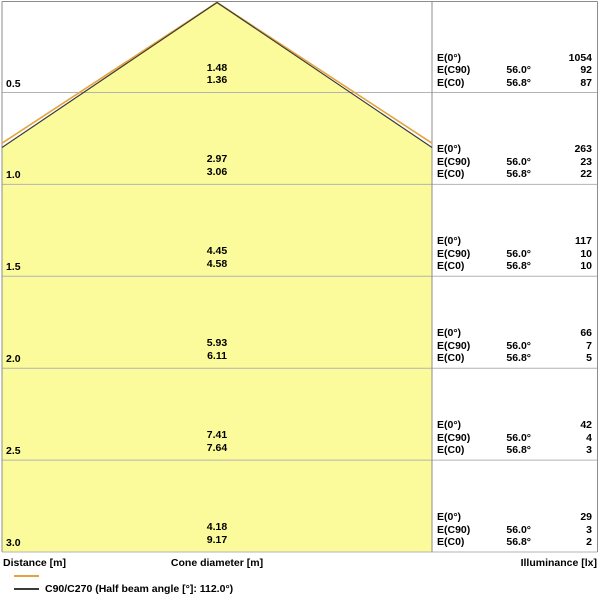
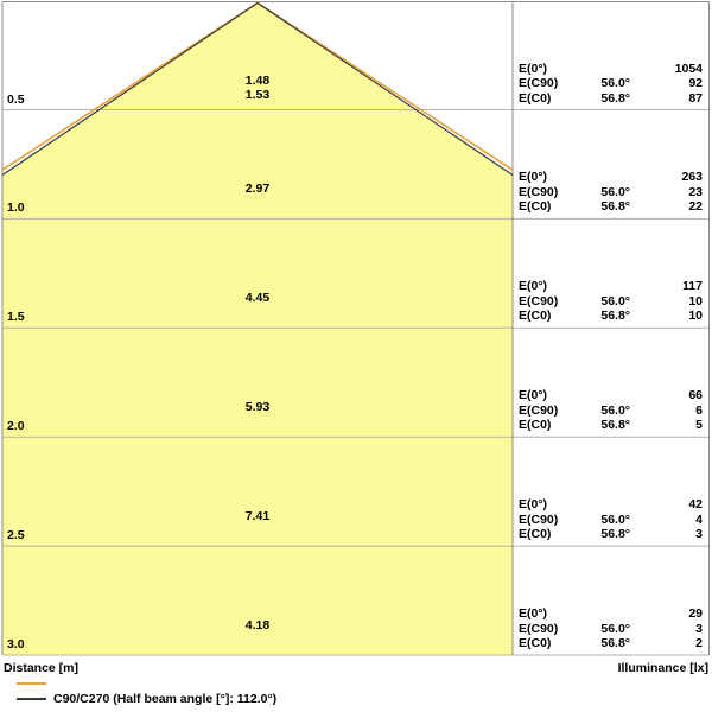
  0.5
  1.48
- 1.36
+ 1.53
  E(0°)
  1054
  E(C90)
  56.0°
  92
  E(C0)
  56.8°
  87
  1.0
  2.97
- 3.06
  E(0°)
  263
  E(C90)
  56.0°
  23
  E(C0)
  56.8°
  22
  1.5
  4.45
- 4.58
  E(0°)
  117
  E(C90)
  56.0°
  10
  E(C0)
  56.8°
  10
  2.0
  5.93
- 6.11
  E(0°)
  66
  E(C90)
  56.0°
- 7
+ 6
  E(C0)
  56.8°
  5
  2.5
  7.41
- 7.64
  E(0°)
  42
  E(C90)
  56.0°
  4
  E(C0)
  56.8°
  3
  3.0
  4.18
- 9.17
  E(0°)
  29
  E(C90)
  56.0°
  3
  E(C0)
  56.8°
  2
  Distance [m]
- Cone diameter [m]
  Illuminance [lx]
  C90/C270 (Half beam angle [°]: 112.0°)
